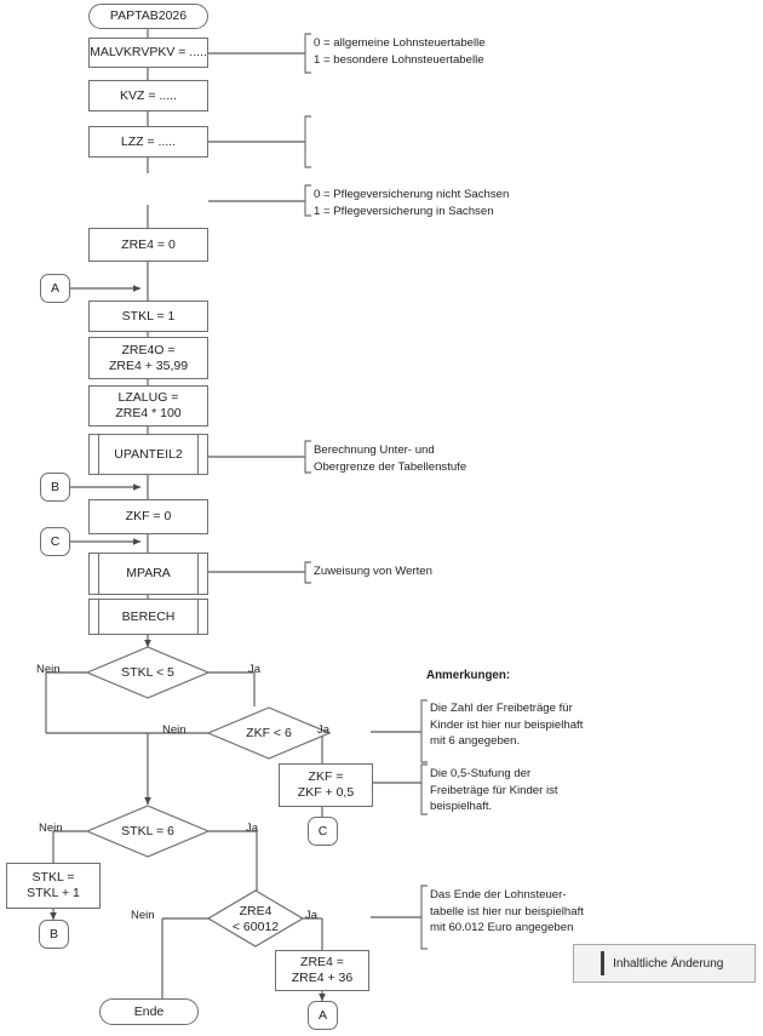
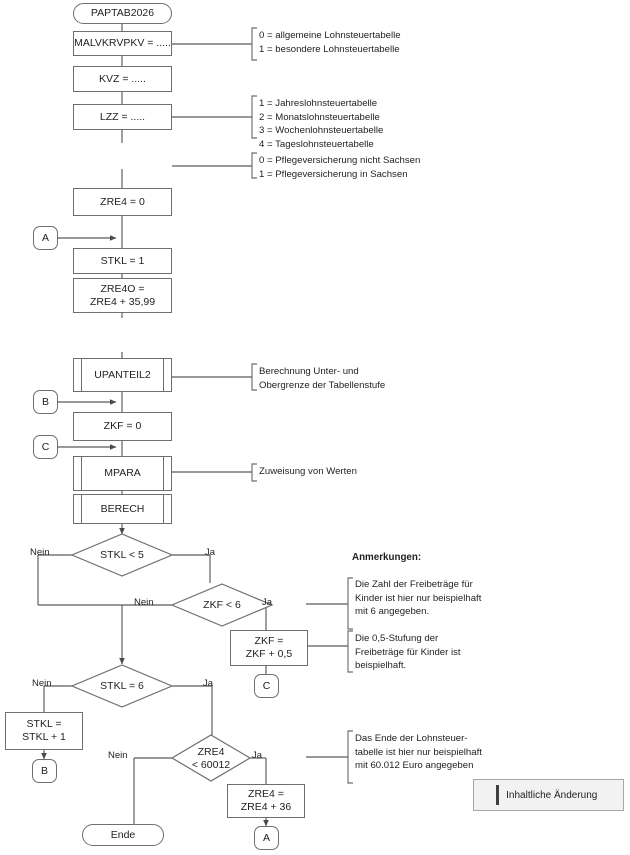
  PAPTAB2026
  MALVKRVPKV = .....
  KVZ = .....
  LZZ = .....
  ZRE4 = 0
  A
  STKL = 1
  ZRE4O =
  ZRE4 + 35,99
- LZALUG =
- ZRE4 * 100
  UPANTEIL2
  B
  ZKF = 0
  C
  MPARA
  BERECH
  STKL < 5
  ZKF < 6
  STKL = 6
  ZRE4
  < 60012
  ZKF =
  ZKF + 0,5
  C
  STKL =
  STKL + 1
  B
  ZRE4 =
  ZRE4 + 36
  A
  Ende
  Nein
  Ja
  Nein
  Ja
  Nein
  Ja
  Nein
  Ja
  0 = allgemeine Lohnsteuertabelle
  1 = besondere Lohnsteuertabelle
+ 1 = Jahreslohnsteuertabelle
+ 2 = Monatslohnsteuertabelle
+ 3 = Wochenlohnsteuertabelle
+ 4 = Tageslohnsteuertabelle
  0 = Pflegeversicherung nicht Sachsen
  1 = Pflegeversicherung in Sachsen
  Berechnung Unter- und
  Obergrenze der Tabellenstufe
  Zuweisung von Werten
  Anmerkungen:
  Die Zahl der Freibeträge für
  Kinder ist hier nur beispielhaft
  mit 6 angegeben.
  Die 0,5-Stufung der
  Freibeträge für Kinder ist
  beispielhaft.
  Das Ende der Lohnsteuer-
  tabelle ist hier nur beispielhaft
  mit 60.012 Euro angegeben
  Inhaltliche Änderung
